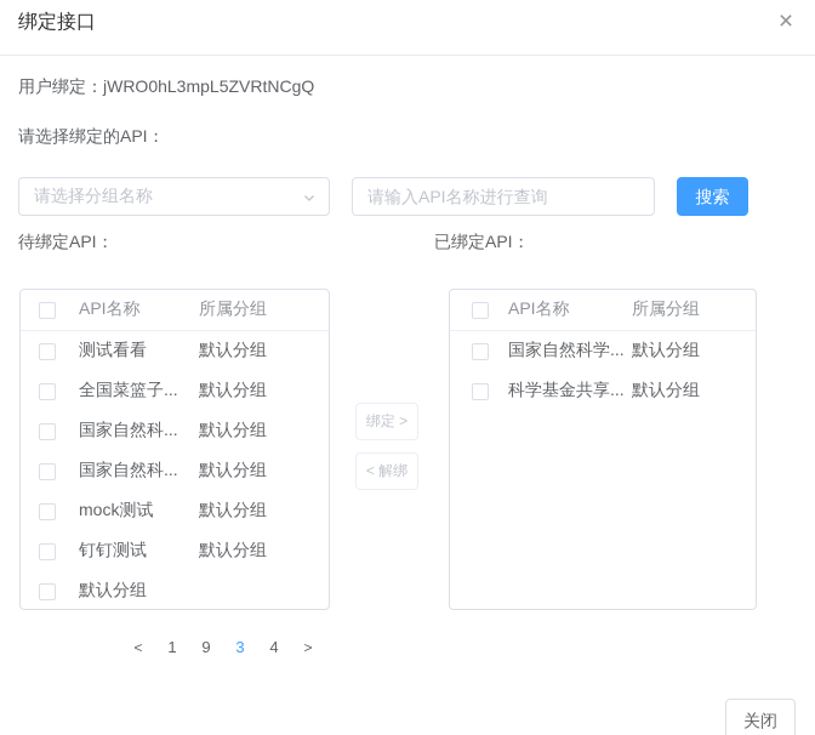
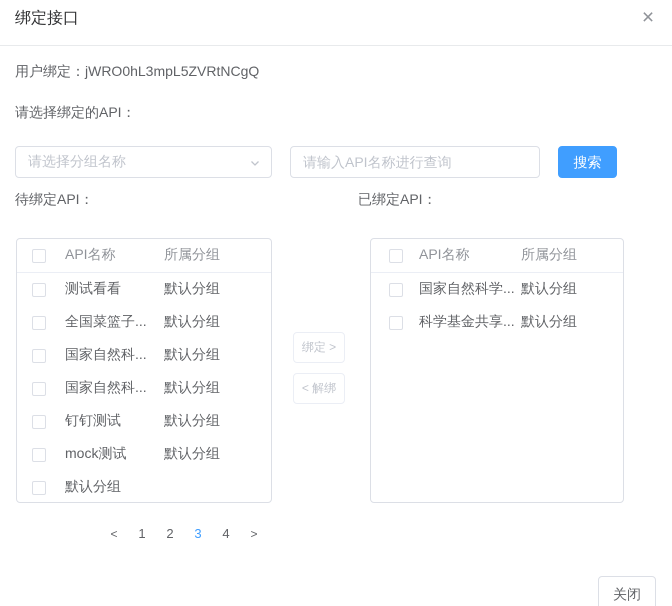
  绑定接口
  ×
  用户绑定：jWRO0hL3mpL5ZVRtNCgQ
  请选择绑定的API：
  请选择分组名称
  请输入API名称进行查询
  搜索
  待绑定API：
  已绑定API：
  API名称
  所属分组
  测试看看
  默认分组
  全国菜篮子...
  默认分组
  国家自然科...
  默认分组
  国家自然科...
  默认分组
- mock测试
+ 钉钉测试
  默认分组
- 钉钉测试
+ mock测试
  默认分组
  默认分组
  绑定 >
  < 解绑
  API名称
  所属分组
  国家自然科学...
  默认分组
  科学基金共享...
  默认分组
  <
  1
- 9
+ 2
  3
  4
  >
  关闭
